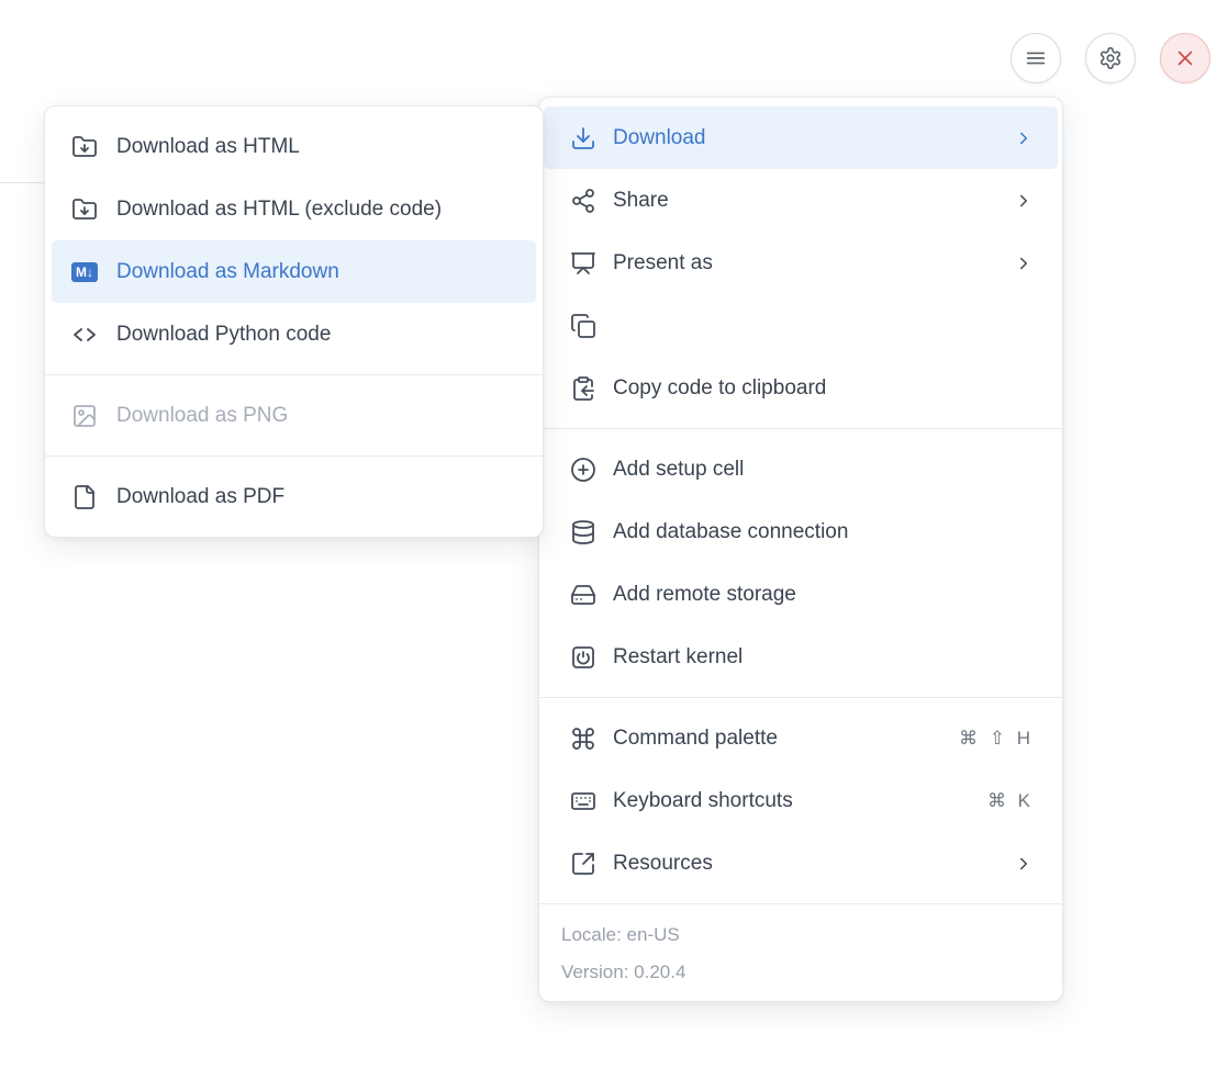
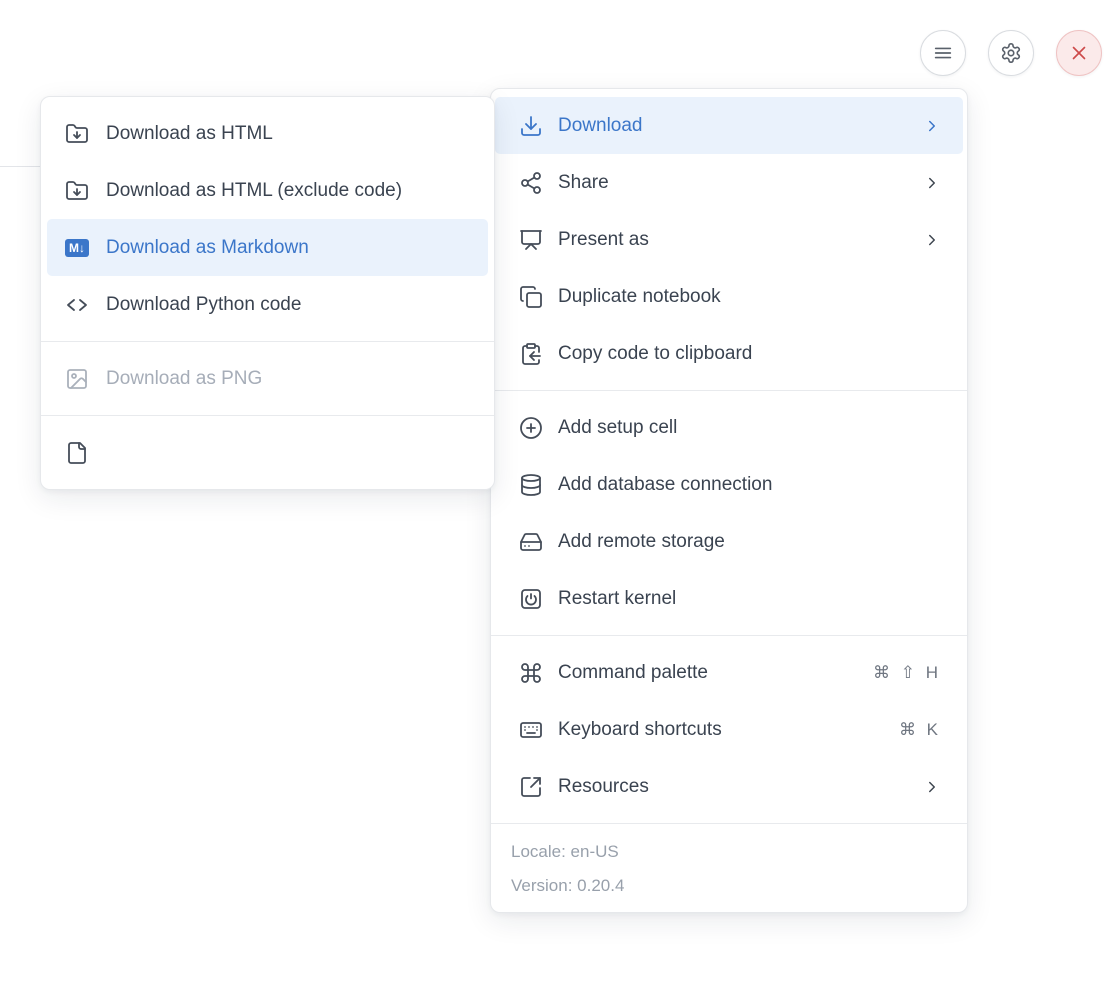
  Download as HTML
  Download as HTML (exclude code)
  M↓
  Download as Markdown
  Download Python code
  Download as PNG
- Download as PDF
  Download
  Share
  Present as
+ Duplicate notebook
  Copy code to clipboard
  Add setup cell
  Add database connection
  Add remote storage
  Restart kernel
  Command palette
  ⌘ ⇧ H
  Keyboard shortcuts
  ⌘ K
  Resources
  Locale: en-US
  Version: 0.20.4
